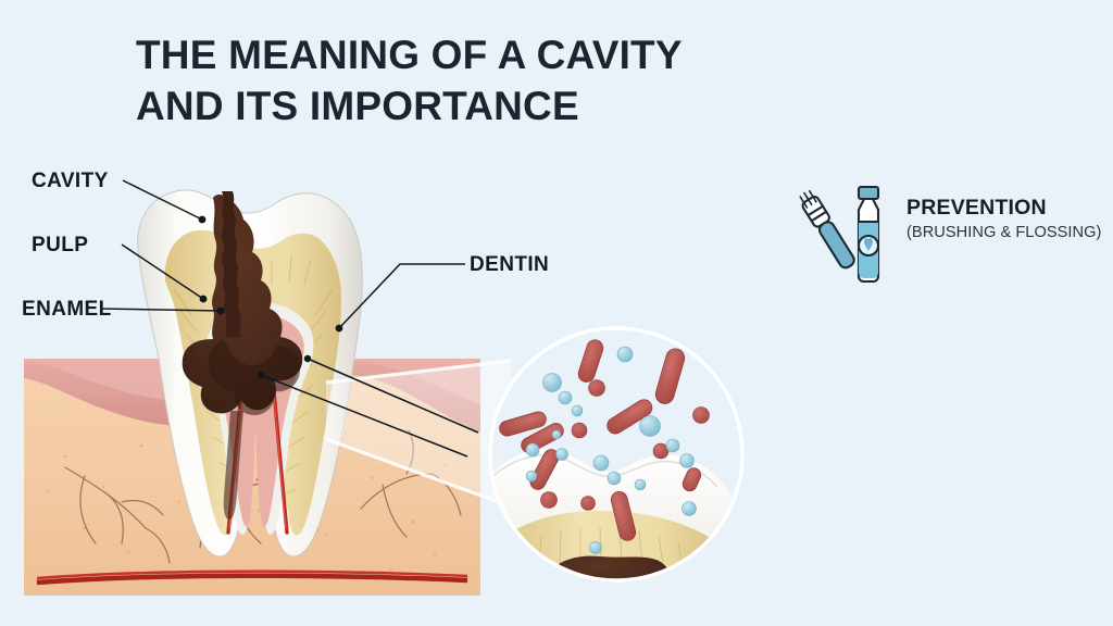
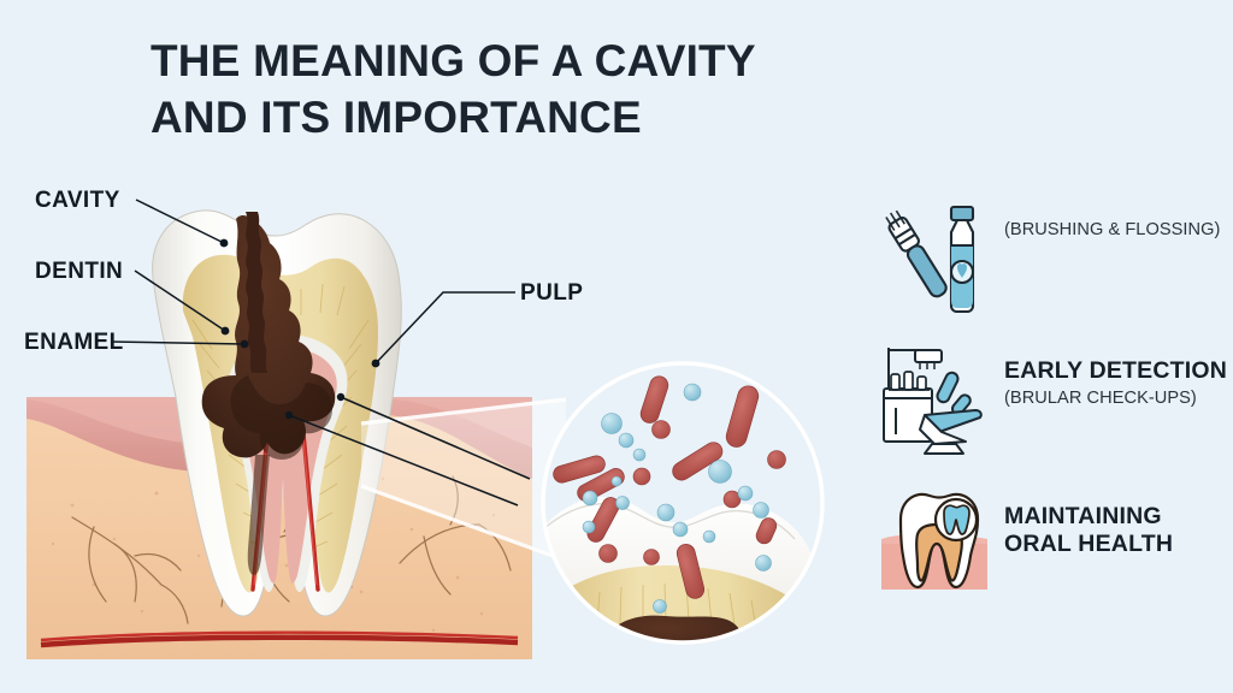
  THE MEANING OF A CAVITY
  AND ITS IMPORTANCE
  CAVITY
- PULP
+ DENTIN
  ENAMEL
- DENTIN
+ PULP
- PREVENTION
  (BRUSHING & FLOSSING)
+ EARLY DETECTION
+ (BRULAR CHECK-UPS)
+ MAINTAINING
+ ORAL HEALTH
